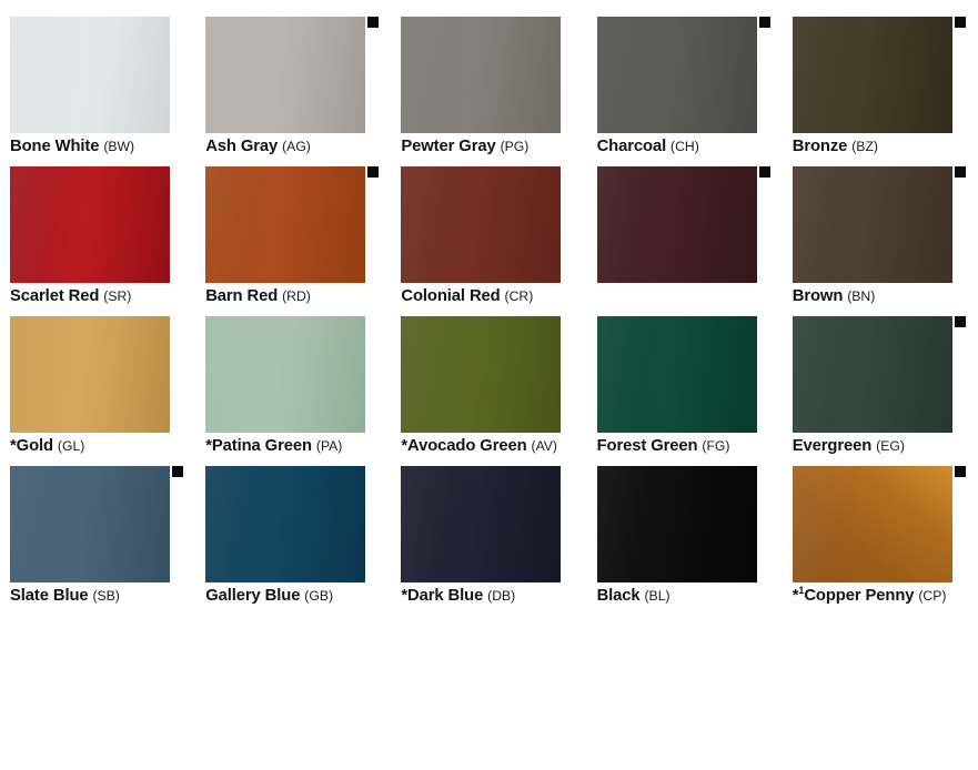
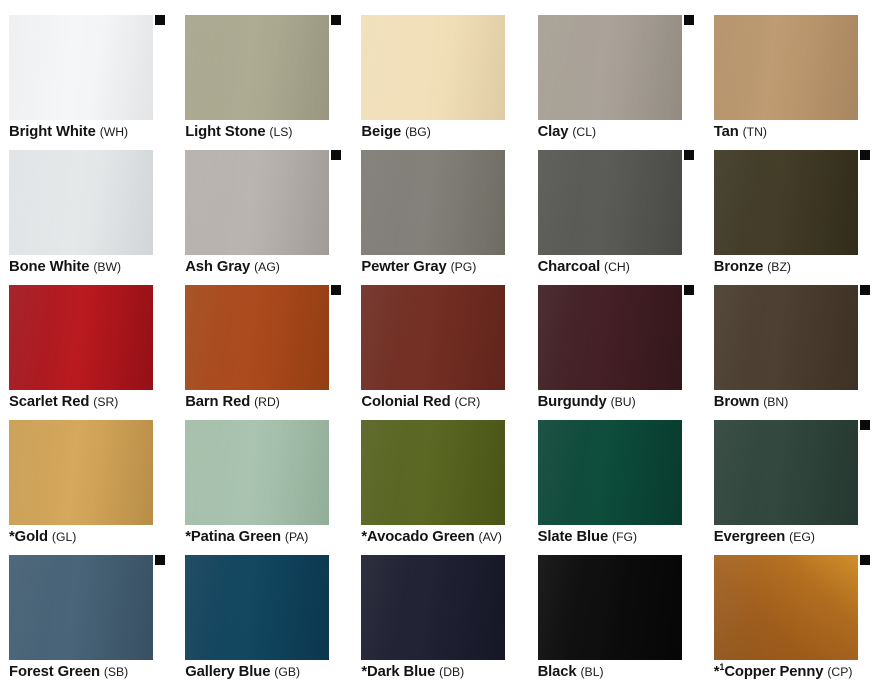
+ Bright White (WH)
+ Light Stone (LS)
+ Beige (BG)
+ Clay (CL)
+ Tan (TN)
  Bone White (BW)
  Ash Gray (AG)
  Pewter Gray (PG)
  Charcoal (CH)
  Bronze (BZ)
  Scarlet Red (SR)
  Barn Red (RD)
  Colonial Red (CR)
+ Burgundy (BU)
  Brown (BN)
  *Gold (GL)
  *Patina Green (PA)
  *Avocado Green (AV)
- Forest Green (FG)
+ Slate Blue (FG)
  Evergreen (EG)
- Slate Blue (SB)
+ Forest Green (SB)
  Gallery Blue (GB)
  *Dark Blue (DB)
  Black (BL)
  *1Copper Penny (CP)
